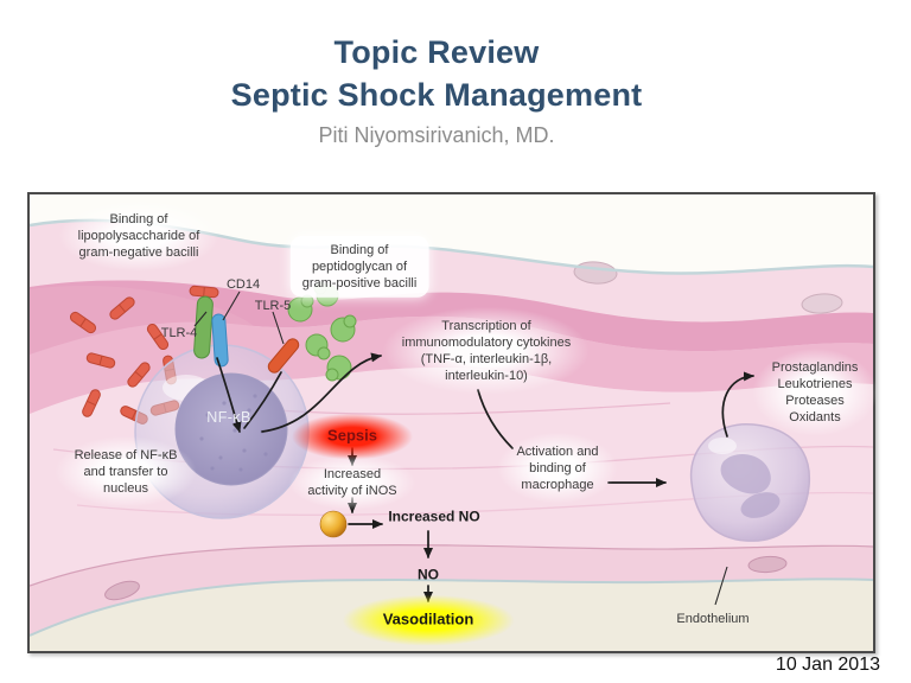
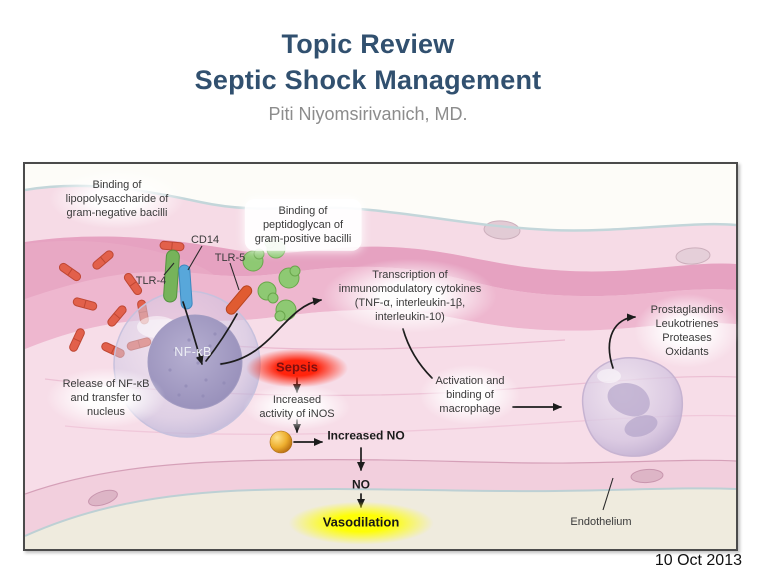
  Topic Review
  Septic Shock Management
  Piti Niyomsirivanich, MD.
  Binding of
  lipopolysaccharide of
  gram-negative bacilli
  Binding of
  peptidoglycan of
  gram-positive bacilli
  CD14
  TLR-5
  TLR-4
  Transcription of
  immunomodulatory cytokines
  (TNF-α, interleukin-1β,
  interleukin-10)
  NF-κB
  Release of NF-κB
  and transfer to
  nucleus
  Sepsis
  Increased
  activity of iNOS
  Increased NO
  NO
  Vasodilation
  Activation and
  binding of
  macrophage
  Prostaglandins
  Leukotrienes
  Proteases
  Oxidants
  Endothelium
- 10 Jan 2013
+ 10 Oct 2013
